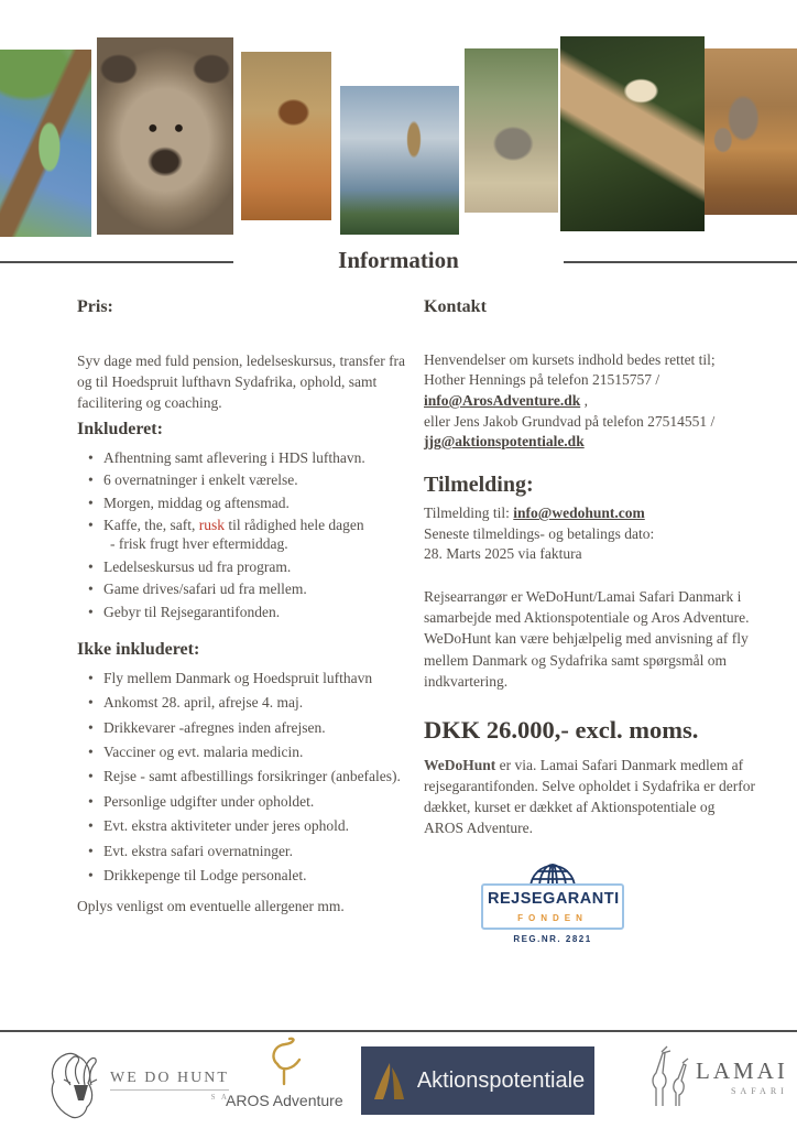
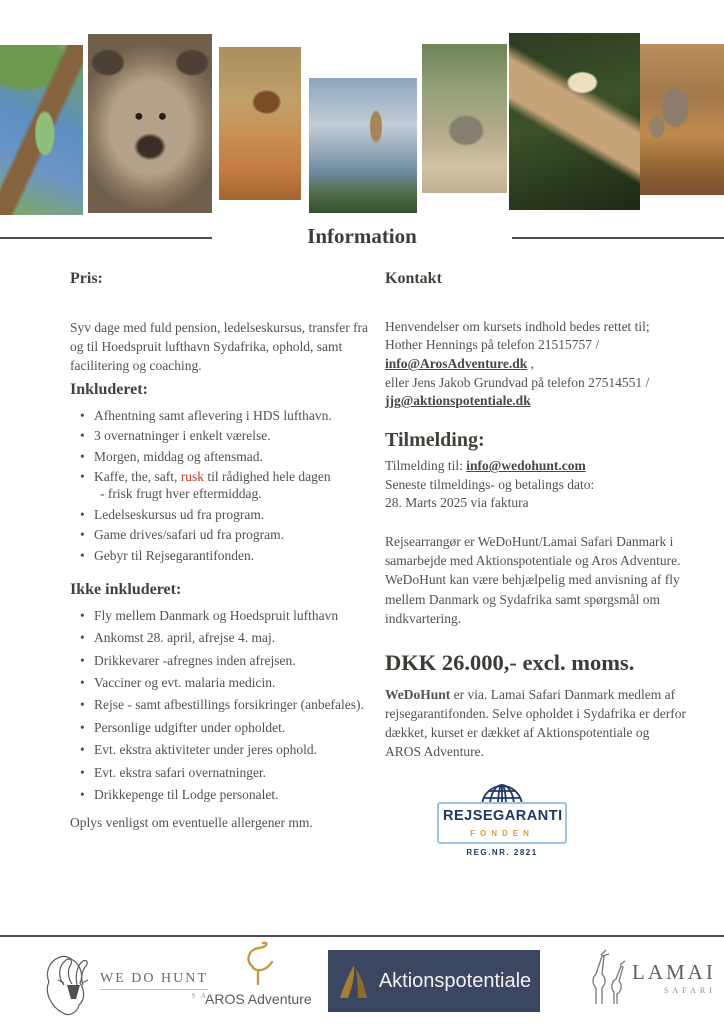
  Information
  Pris:
  Syv dage med fuld pension, ledelseskursus, transfer fra og til Hoedspruit lufthavn Sydafrika, ophold, samt facilitering og coaching.
  Inkluderet:
  Afhentning samt aflevering i HDS lufthavn.
- 6 overnatninger i enkelt værelse.
+ 3 overnatninger i enkelt værelse.
  Morgen, middag og aftensmad.
  Kaffe, the, saft, rusk til rådighed hele dagen
  - frisk frugt hver eftermiddag.
  Ledelseskursus ud fra program.
- Game drives/safari ud fra mellem.
+ Game drives/safari ud fra program.
  Gebyr til Rejsegarantifonden.
  Ikke inkluderet:
  Fly mellem Danmark og Hoedspruit lufthavn
  Ankomst 28. april, afrejse 4. maj.
  Drikkevarer -afregnes inden afrejsen.
  Vacciner og evt. malaria medicin.
  Rejse - samt afbestillings forsikringer (anbefales).
  Personlige udgifter under opholdet.
  Evt. ekstra aktiviteter under jeres ophold.
  Evt. ekstra safari overnatninger.
  Drikkepenge til Lodge personalet.
  Oplys venligst om eventuelle allergener mm.
  Kontakt
  Henvendelser om kursets indhold bedes rettet til;
  Hother Hennings på telefon 21515757 /
  info@ArosAdventure.dk ,
  eller Jens Jakob Grundvad på telefon 27514551 /
  jjg@aktionspotentiale.dk
  Tilmelding:
  Tilmelding til: info@wedohunt.com
  Seneste tilmeldings- og betalings dato:
  28. Marts 2025 via faktura
  Rejsearrangør er WeDoHunt/Lamai Safari Danmark i samarbejde med Aktionspotentiale og Aros Adventure. WeDoHunt kan være behjælpelig med anvisning af fly mellem Danmark og Sydafrika samt spørgsmål om indkvartering.
  DKK 26.000,- excl. moms.
  WeDoHunt er via. Lamai Safari Danmark medlem af rejsegarantifonden. Selve opholdet i Sydafrika er derfor dækket, kurset er dækket af Aktionspotentiale og AROS Adventure.
  REJSEGARANTI
  FONDEN
  REG.NR. 2821
  WE DO HUNT
  S A
  AROS Adventure
  Aktionspotentiale
  LAMAI
  SAFARI
